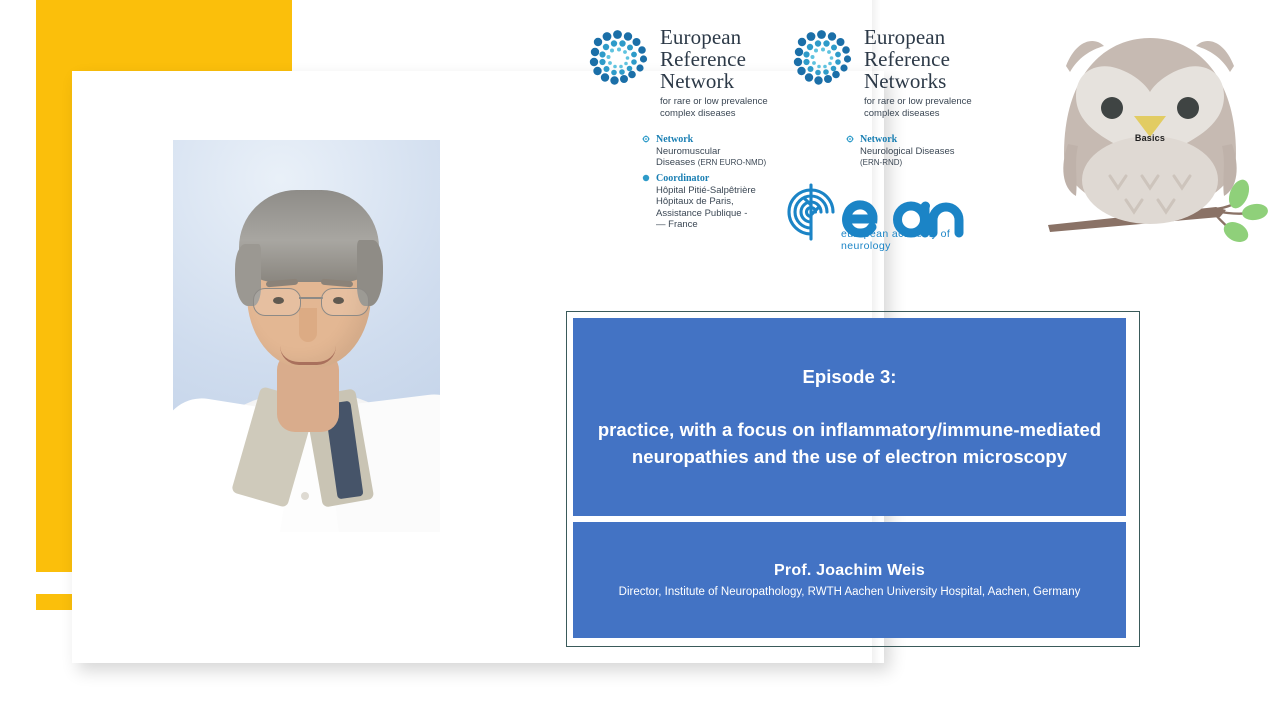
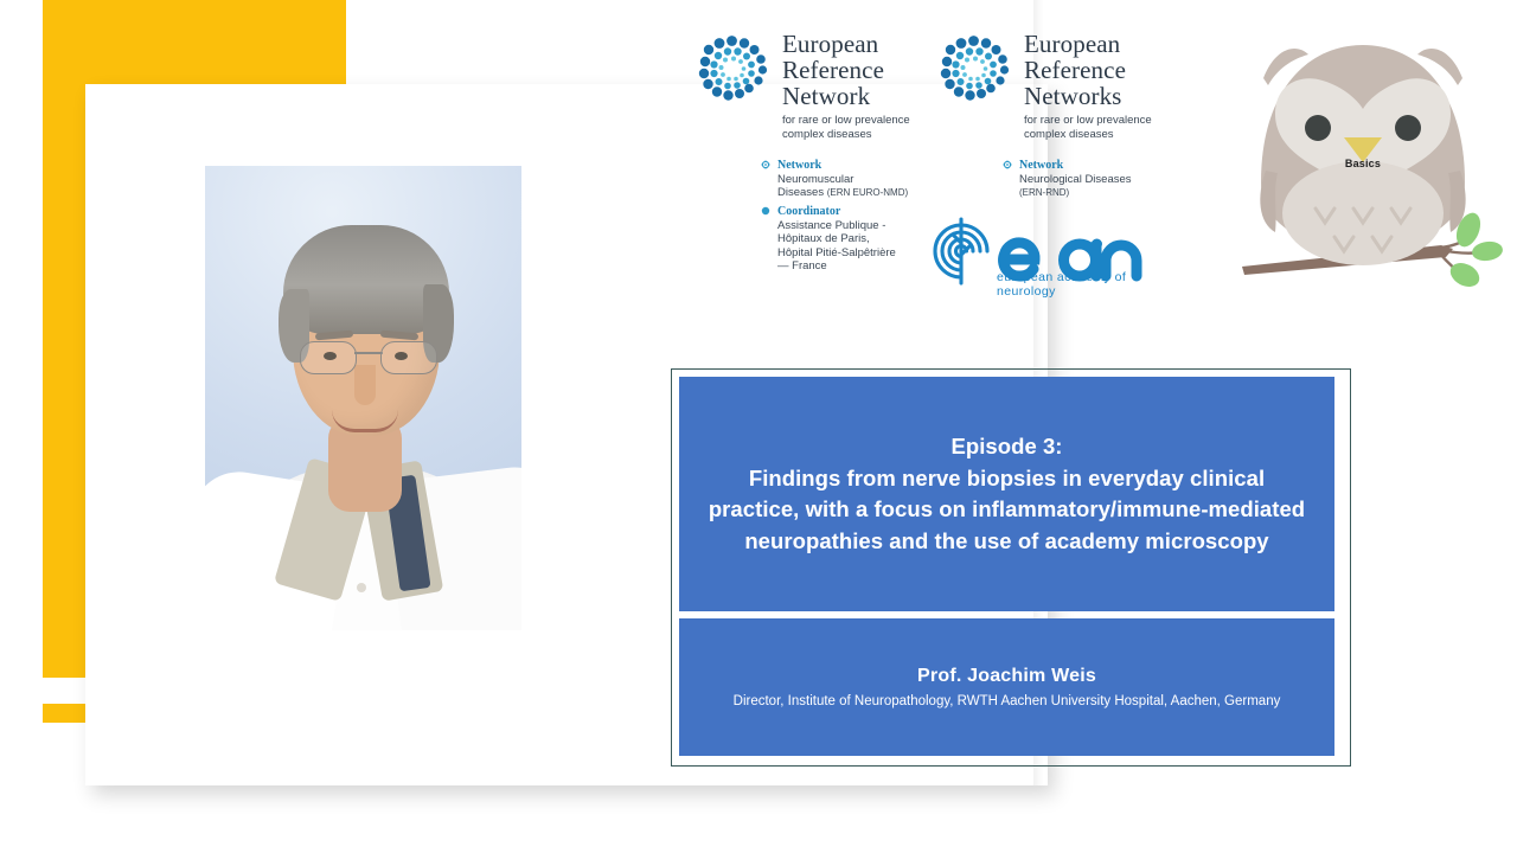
  European
  Reference
  Network
  for rare or low prevalence complex diseases
  Network
  Neuromuscular
  Diseases (ERN EURO-NMD)
  Coordinator
- Hôpital Pitié-Salpêtrière
+ Assistance Publique -
  Hôpitaux de Paris,
- Assistance Publique -
+ Hôpital Pitié-Salpêtrière
  — France
  European
  Reference
  Networks
  for rare or low prevalence complex diseases
  Network
  Neurological Diseases
  (ERN-RND)
  european academy of neurology
  Basics
  Episode 3:
+ Findings from nerve biopsies in everyday clinical
  practice, with a focus on inflammatory/immune-mediated
- neuropathies and the use of electron microscopy
+ neuropathies and the use of academy microscopy
  Prof. Joachim Weis
  Director, Institute of Neuropathology, RWTH Aachen University Hospital, Aachen, Germany
